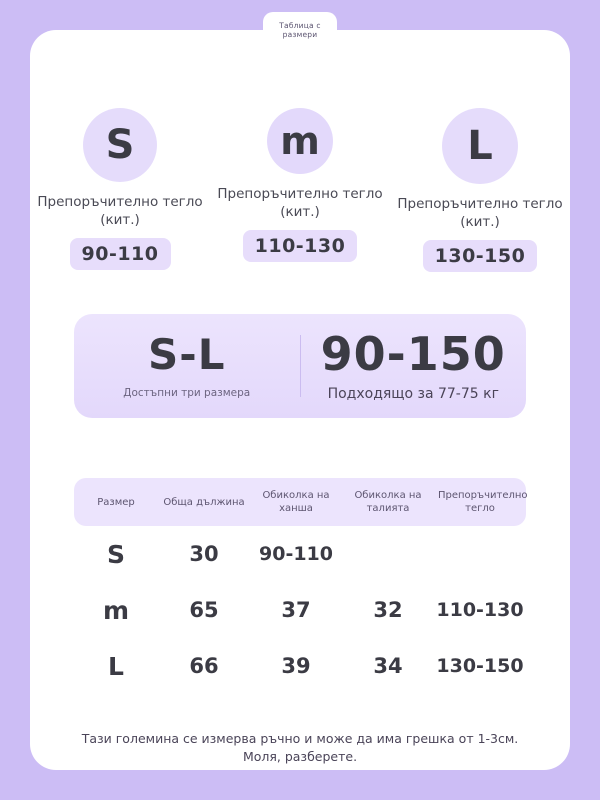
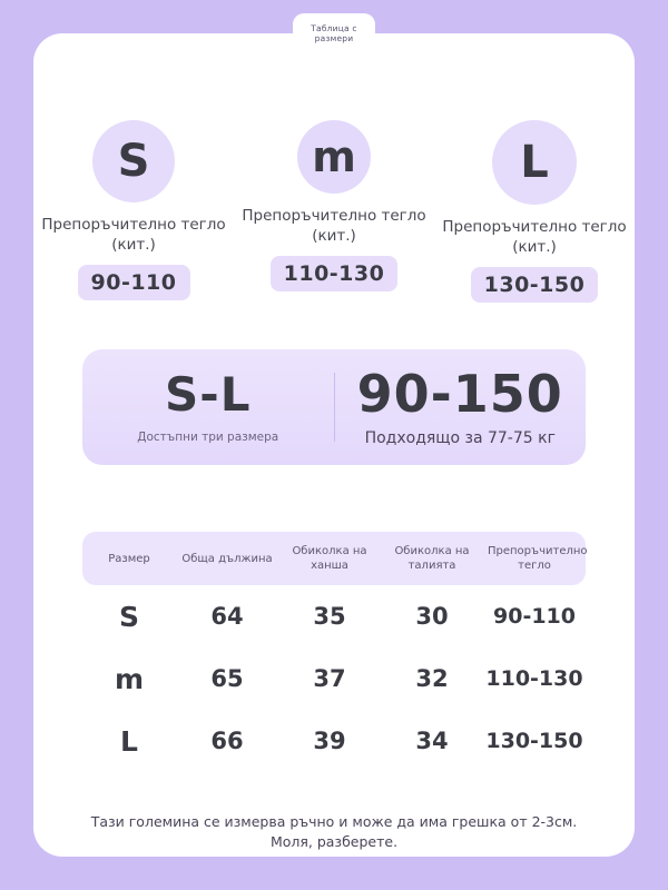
  S
  Препоръчително тегло (кит.)
  90-110
  m
  Препоръчително тегло (кит.)
  110-130
  L
  Препоръчително тегло (кит.)
  130-150
  S-L
  Достъпни три размера
  90-150
  Подходящо за 77-75 кг
  Размер
  Обща дължина
  Обиколка на ханша
  Обиколка на талията
  Препоръчително тегло
  S
+ 64
+ 35
  30
  90-110
  m
  65
  37
  32
  110-130
  L
  66
  39
  34
  130-150
- Тази големина се измерва ръчно и може да има грешка от 1-3см. Моля, разберете.
+ Тази големина се измерва ръчно и може да има грешка от 2-3см. Моля, разберете.
  Таблица с размери
